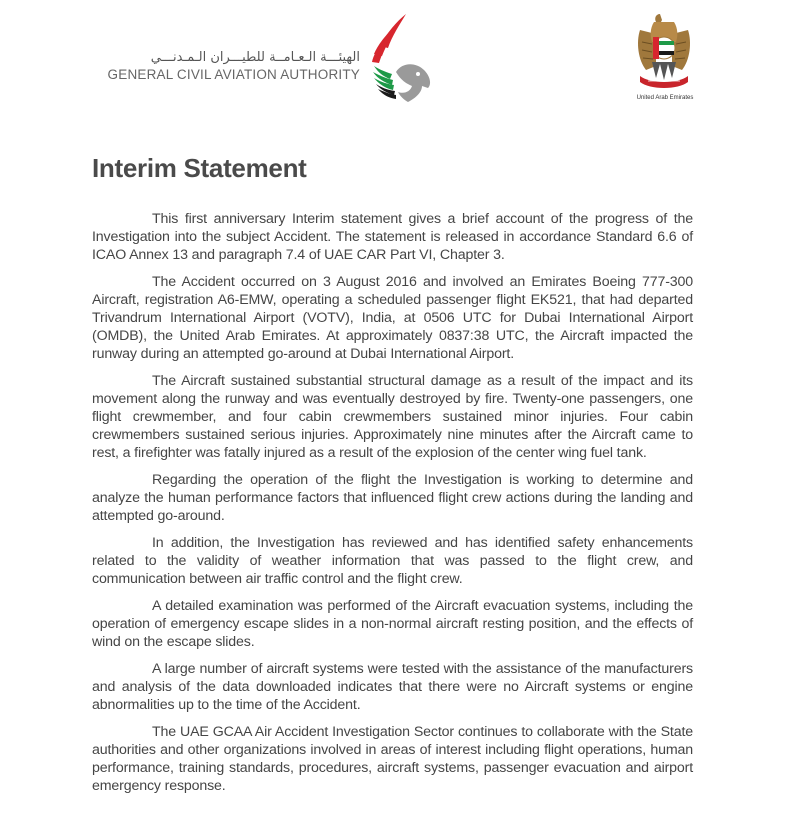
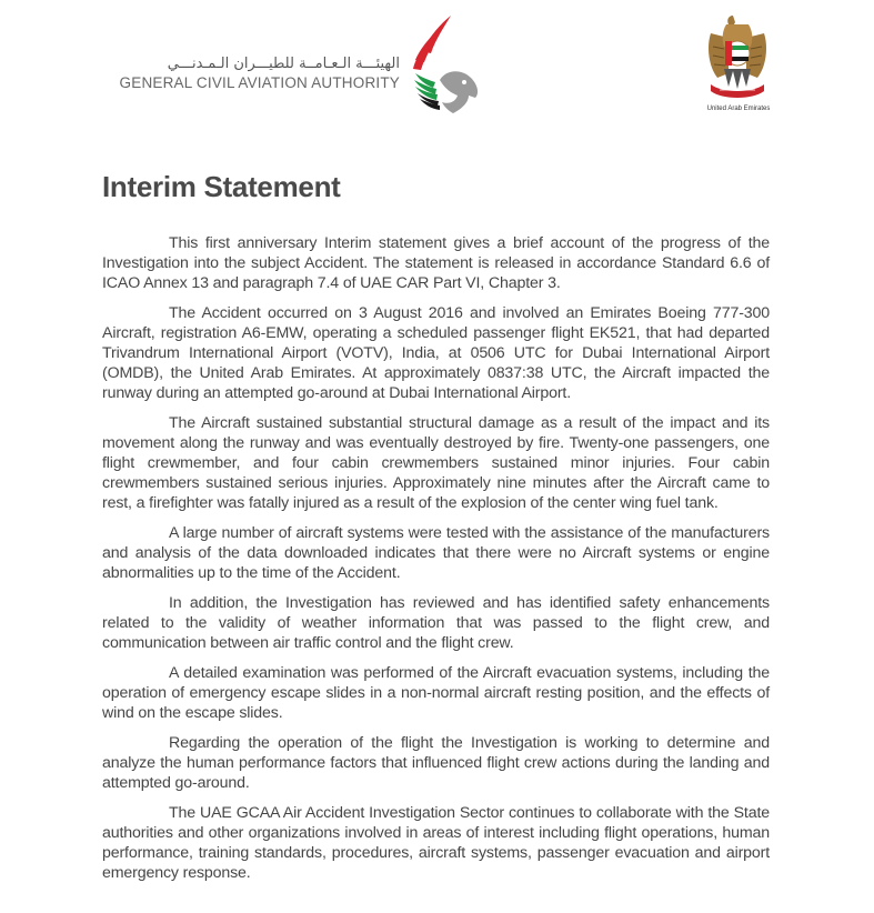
  الهيئـــة الـعـامــة للطيـــران الـمـدنـــي
  GENERAL CIVIL AVIATION AUTHORITY
  Interim Statement
  This first anniversary Interim statement gives a brief account of the progress of the Investigation into the subject Accident. The statement is released in accordance Standard 6.6 of ICAO Annex 13 and paragraph 7.4 of UAE CAR Part VI, Chapter 3.
  The Accident occurred on 3 August 2016 and involved an Emirates Boeing 777-300 Aircraft, registration A6-EMW, operating a scheduled passenger flight EK521, that had departed Trivandrum International Airport (VOTV), India, at 0506 UTC for Dubai International Airport (OMDB), the United Arab Emirates. At approximately 0837:38 UTC, the Aircraft impacted the runway during an attempted go-around at Dubai International Airport.
  The Aircraft sustained substantial structural damage as a result of the impact and its movement along the runway and was eventually destroyed by fire. Twenty-one passengers, one flight crewmember, and four cabin crewmembers sustained minor injuries. Four cabin crewmembers sustained serious injuries. Approximately nine minutes after the Aircraft came to rest, a firefighter was fatally injured as a result of the explosion of the center wing fuel tank.
- Regarding the operation of the flight the Investigation is working to determine and analyze the human performance factors that influenced flight crew actions during the landing and attempted go-around.
+ A large number of aircraft systems were tested with the assistance of the manufacturers and analysis of the data downloaded indicates that there were no Aircraft systems or engine abnormalities up to the time of the Accident.
  In addition, the Investigation has reviewed and has identified safety enhancements related to the validity of weather information that was passed to the flight crew, and communication between air traffic control and the flight crew.
  A detailed examination was performed of the Aircraft evacuation systems, including the operation of emergency escape slides in a non-normal aircraft resting position, and the effects of wind on the escape slides.
- A large number of aircraft systems were tested with the assistance of the manufacturers and analysis of the data downloaded indicates that there were no Aircraft systems or engine abnormalities up to the time of the Accident.
+ Regarding the operation of the flight the Investigation is working to determine and analyze the human performance factors that influenced flight crew actions during the landing and attempted go-around.
  The UAE GCAA Air Accident Investigation Sector continues to collaborate with the State authorities and other organizations involved in areas of interest including flight operations, human performance, training standards, procedures, aircraft systems, passenger evacuation and airport emergency response.
